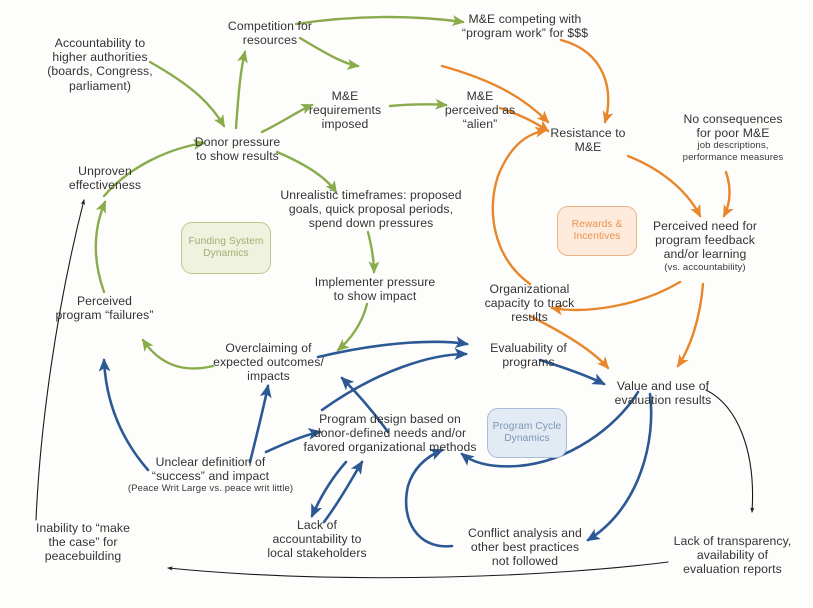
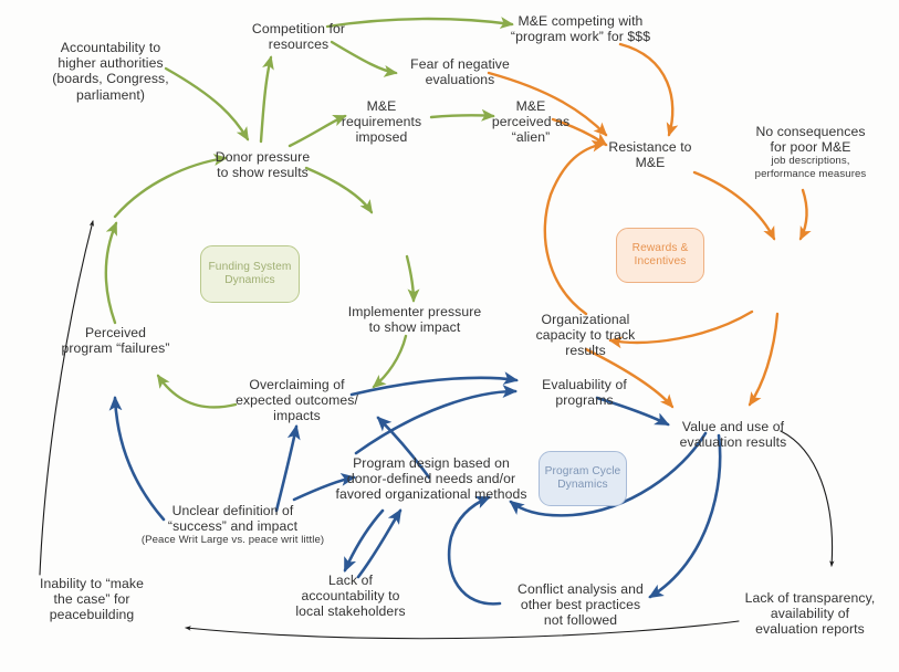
  Funding System
  Dynamics
  Rewards &
  Incentives
  Program Cycle
  Dynamics
  Accountability to
  higher authorities
  (boards, Congress,
  parliament)
  Competition for
  resources
  M&E competing with
  “program work” for $$$
+ Fear of negative
+ evaluations
  M&E
  requirements
  imposed
  M&E
  perceived as
  “alien”
  Resistance to
  M&E
  No consequences
  for poor M&E
  job descriptions,
  performance measures
  Donor pressure
  to show results
- Unproven
- effectiveness
- Unrealistic timeframes: proposed
- goals, quick proposal periods,
- spend down pressures
- Perceived need for
- program feedback
- and/or learning
- (vs. accountability)
  Implementer pressure
  to show impact
  Organizational
  capacity to track
  results
  Perceived
  program “failures”
  Overclaiming of
  expected outcomes/
  impacts
  Evaluability of
  programs
  Value and use of
  evaluation results
  Program design based on
  donor-defined needs and/or
  favored organizational methods
  Unclear definition of
  “success” and impact
  (Peace Writ Large vs. peace writ little)
  Lack of
  accountability to
  local stakeholders
  Conflict analysis and
  other best practices
  not followed
  Lack of transparency,
  availability of
  evaluation reports
  Inability to “make
  the case” for
  peacebuilding
